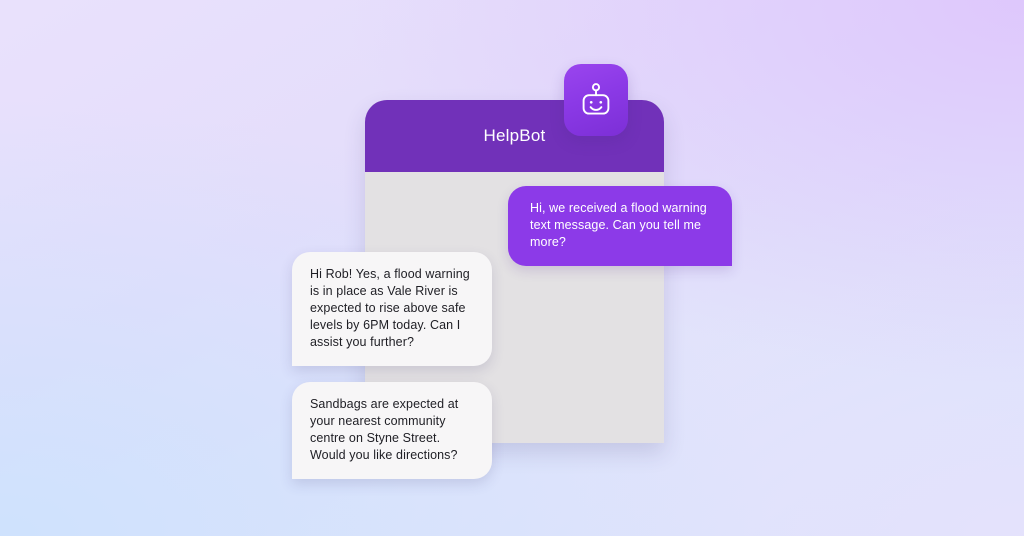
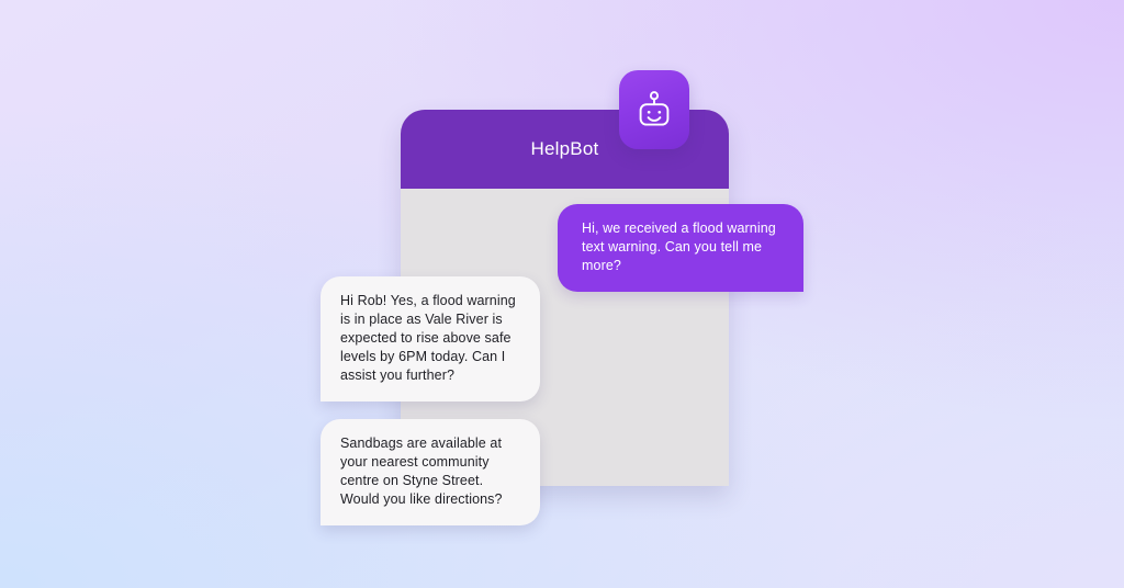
  HelpBot
- Hi, we received a flood warning text message. Can you tell me more?
+ Hi, we received a flood warning text warning. Can you tell me more?
  Hi Rob! Yes, a flood warning is in place as Vale River is expected to rise above safe levels by 6PM today. Can I assist you further?
- Sandbags are expected at your nearest community centre on Styne Street. Would you like directions?
+ Sandbags are available at your nearest community centre on Styne Street. Would you like directions?
